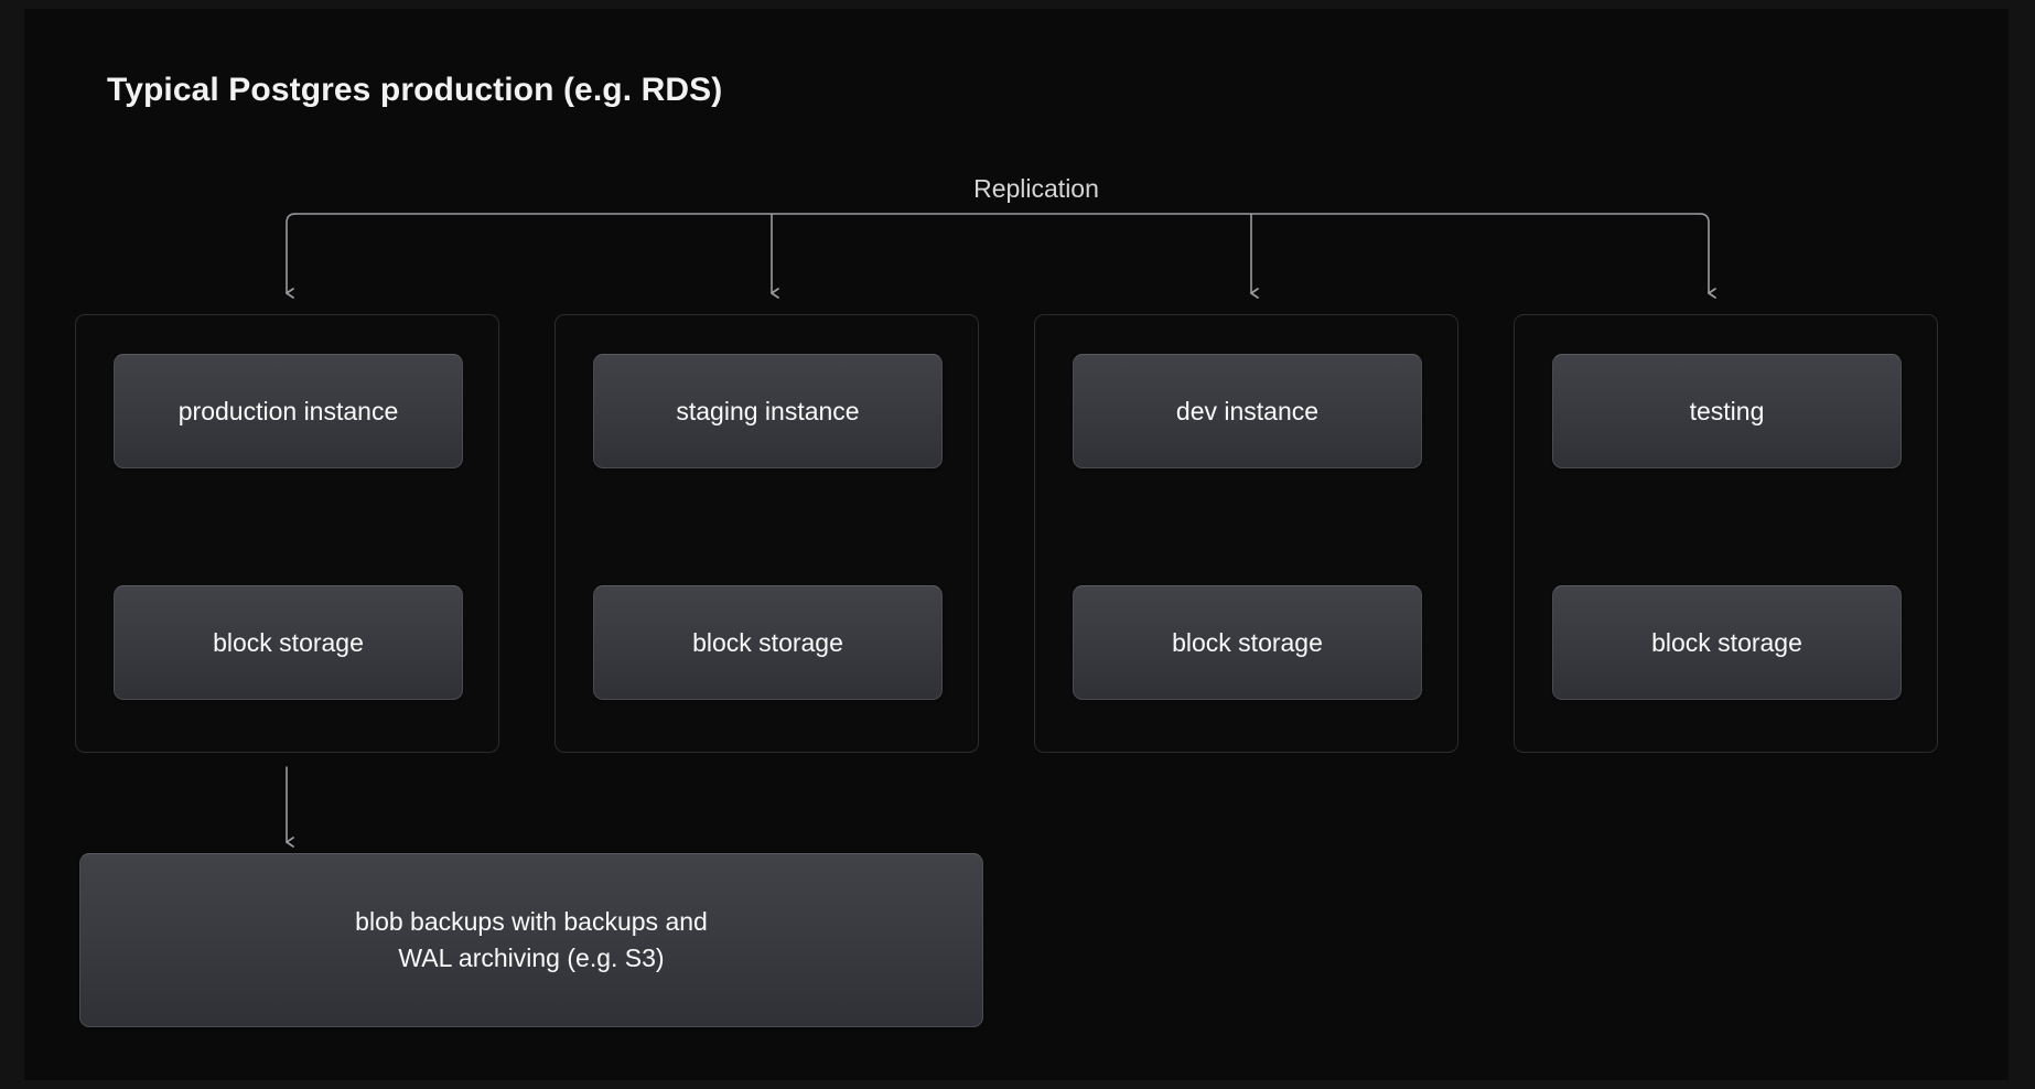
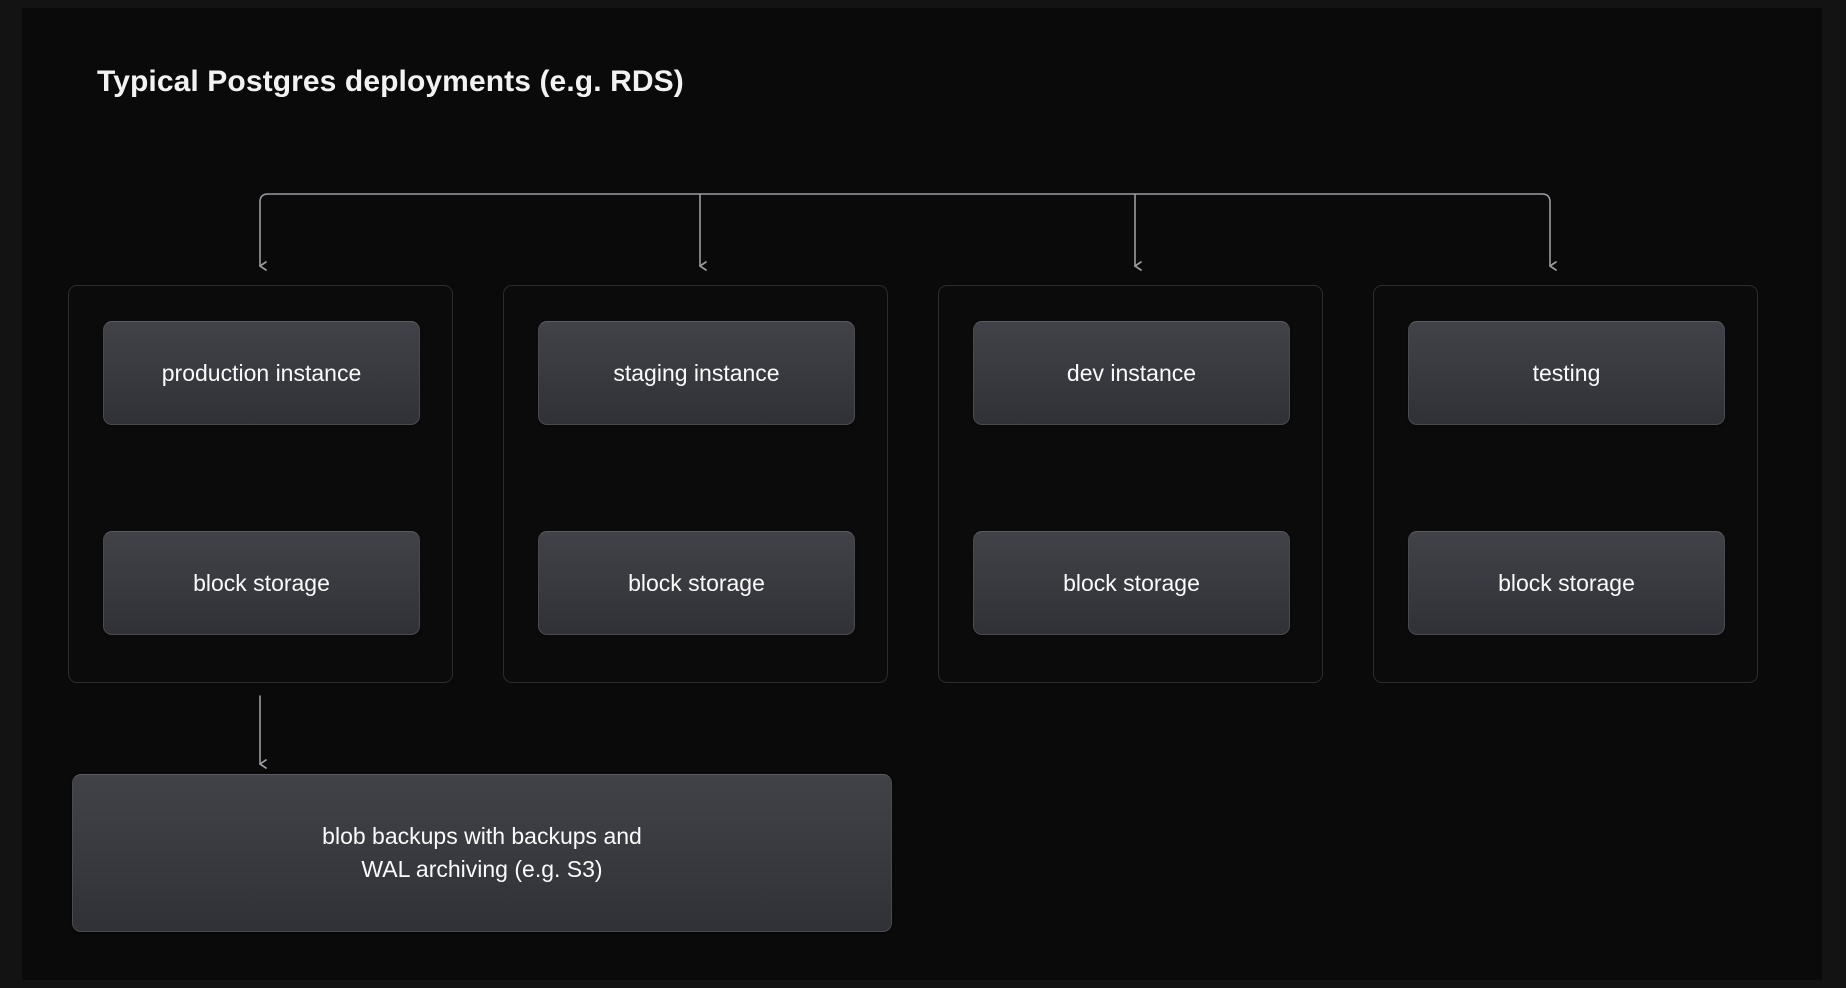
- Typical Postgres production (e.g. RDS)
+ Typical Postgres deployments (e.g. RDS)
- Replication
  production instance
  block storage
  staging instance
  block storage
  dev instance
  block storage
  testing
  block storage
  blob backups with backups and
  WAL archiving (e.g. S3)
